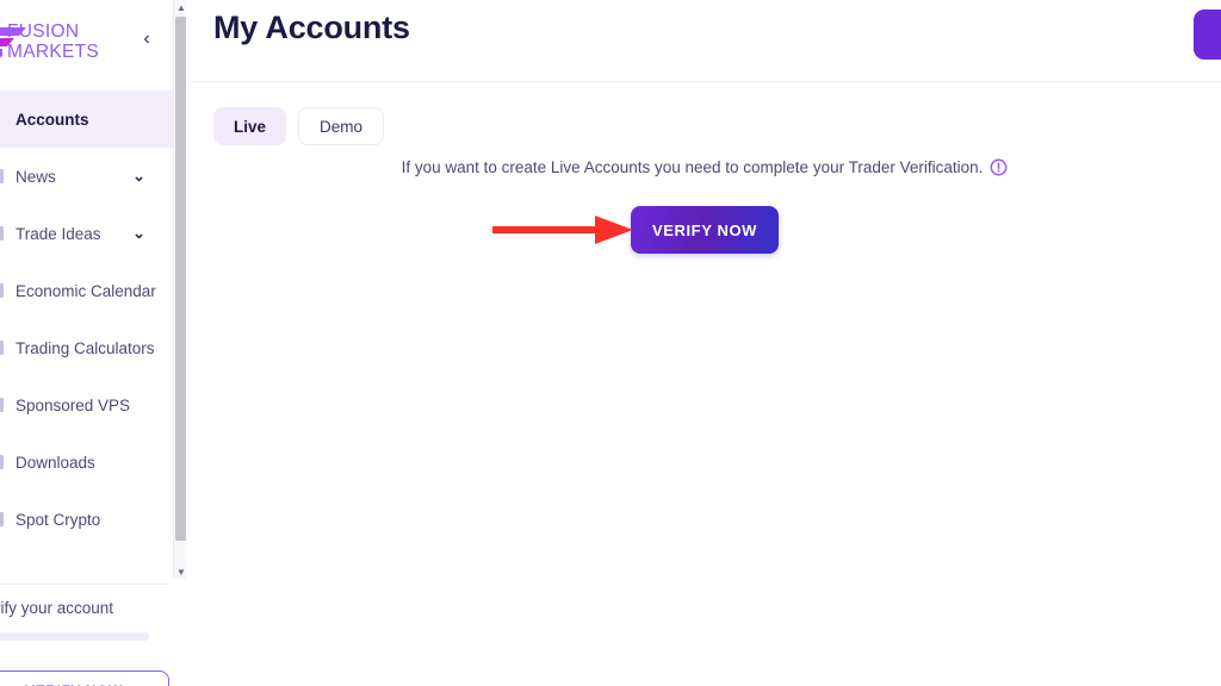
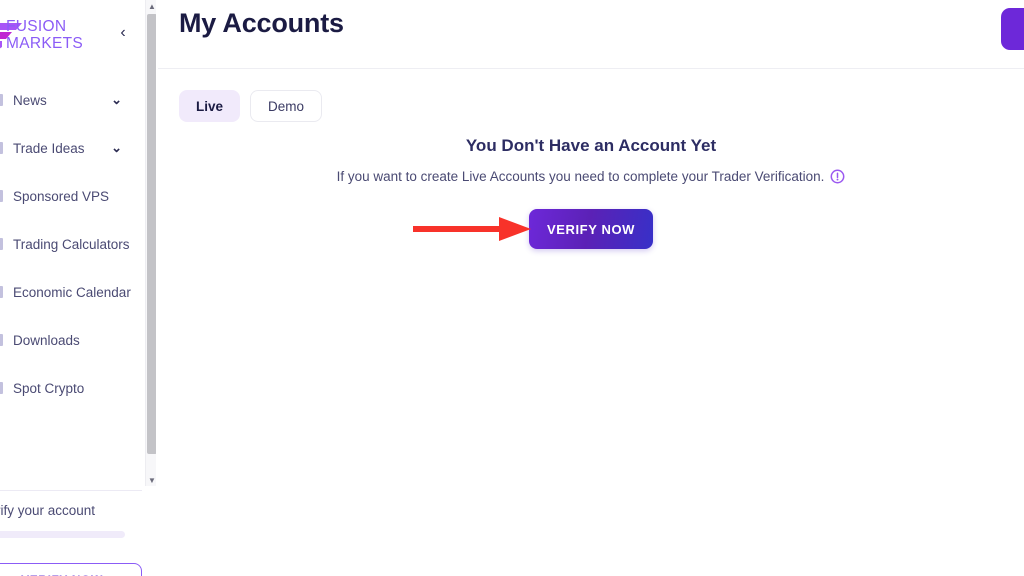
  FUSION
  MARKETS
  ‹
- Accounts
  News
  ⌄
  Trade Ideas
  ⌄
- Economic Calendar
+ Sponsored VPS
  Trading Calculators
- Sponsored VPS
+ Economic Calendar
  Downloads
  Spot Crypto
  ify your account
  ▲
  ▼
  My Accounts
  Live
  Demo
+ You Don't Have an Account Yet
  If you want to create Live Accounts you need to complete your Trader Verification.
  VERIFY NOW
